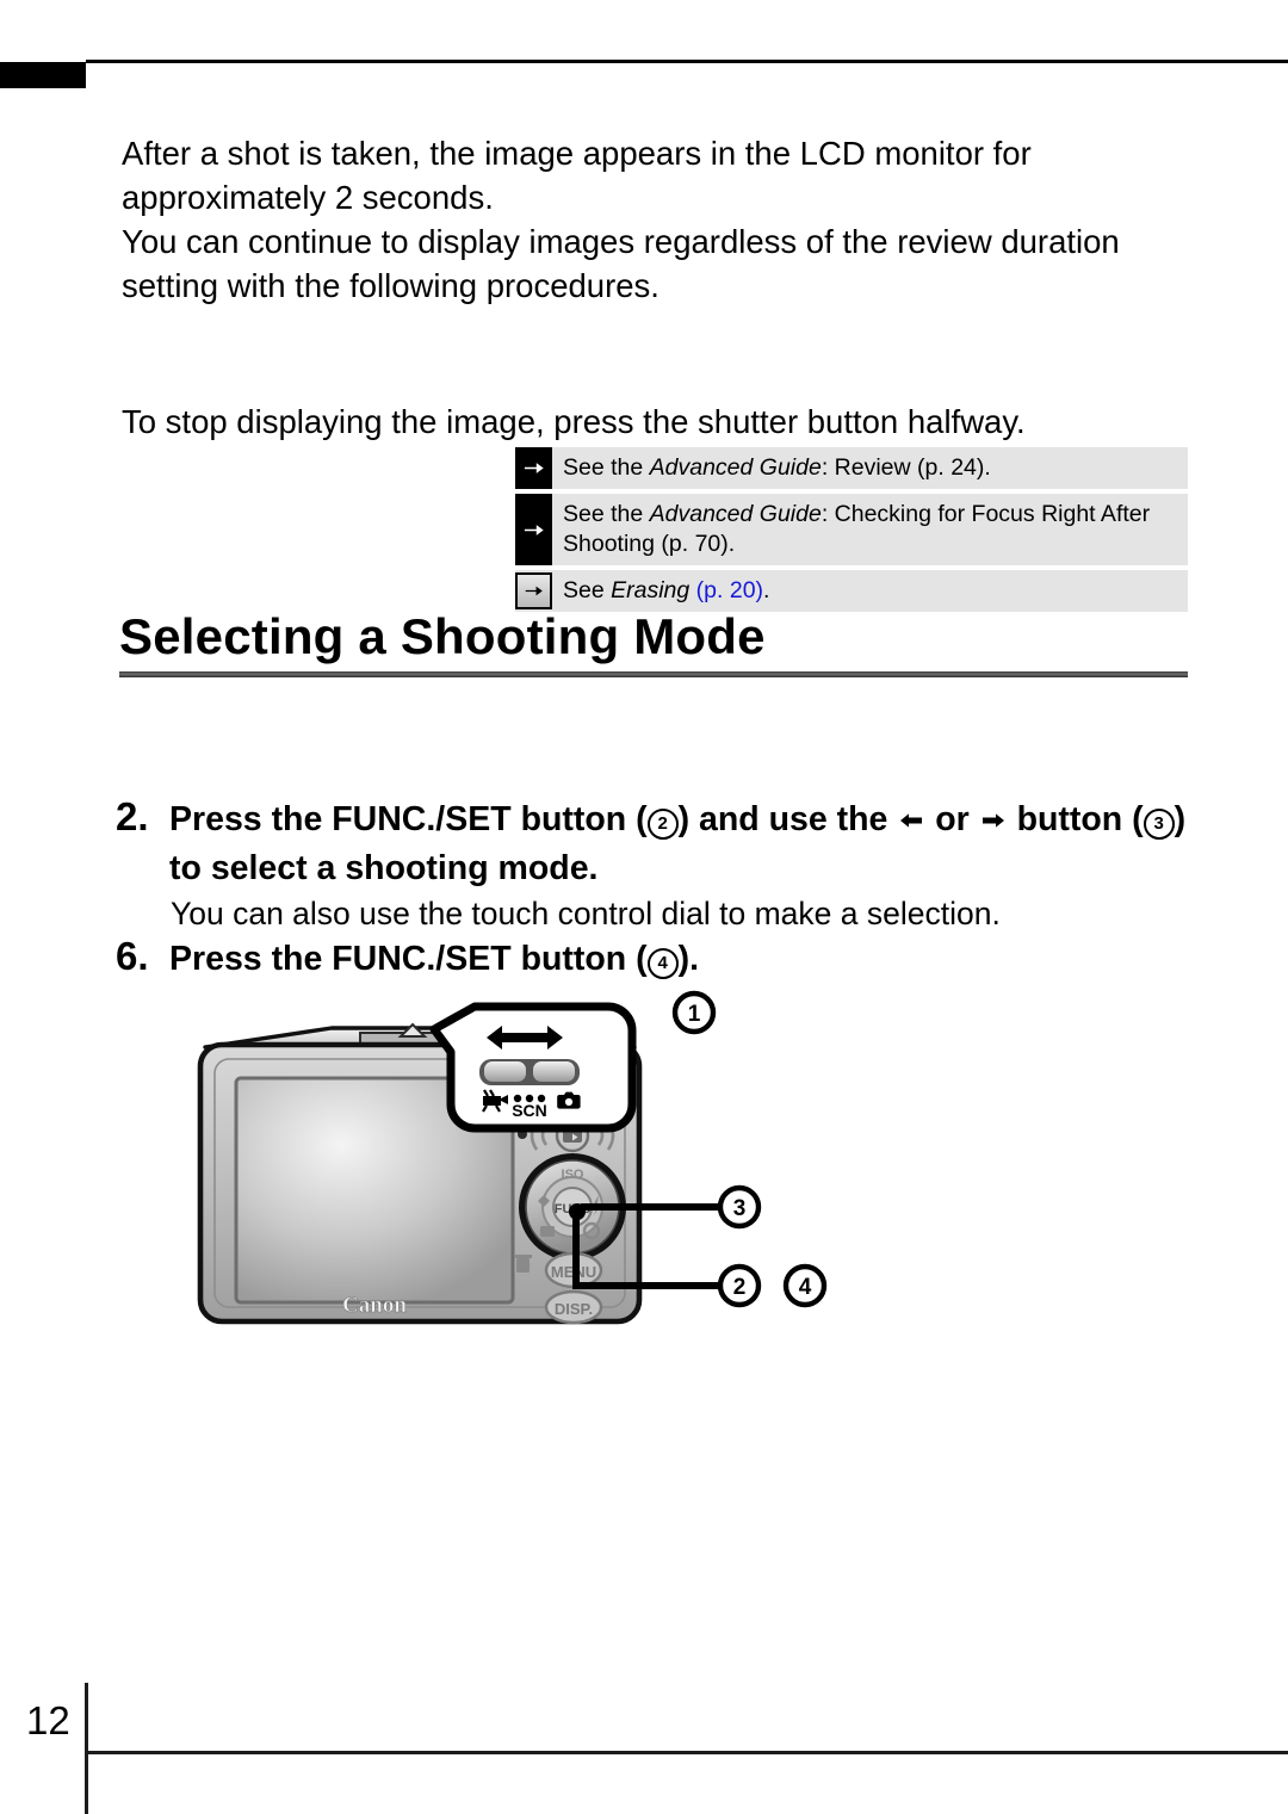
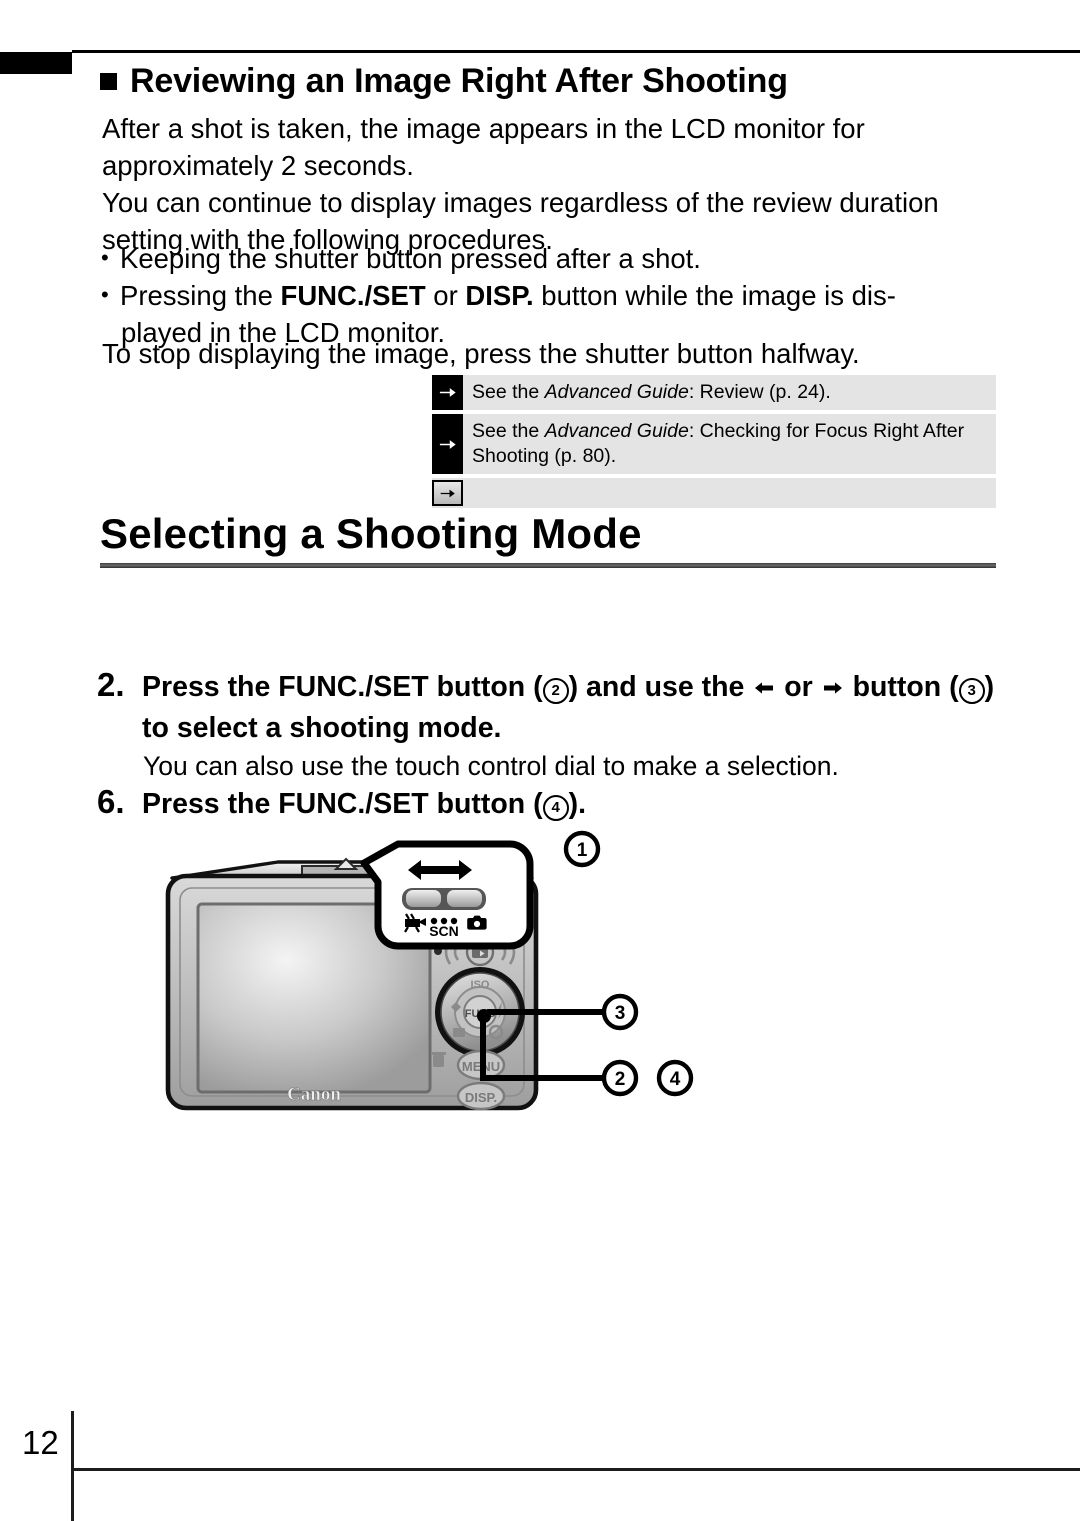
+ Reviewing an Image Right After Shooting
  After a shot is taken, the image appears in the LCD monitor for approximately 2 seconds.
  You can continue to display images regardless of the review duration setting with the following procedures.
+ Keeping the shutter button pressed after a shot.
+ Pressing the FUNC./SET or DISP. button while the image is dis-
+ played in the LCD monitor.
  To stop displaying the image, press the shutter button halfway.
  See the Advanced Guide: Review (p. 24).
- See the Advanced Guide: Checking for Focus Right After Shooting (p. 70).
+ See the Advanced Guide: Checking for Focus Right After Shooting (p. 80).
- See Erasing (p. 20).
  Selecting a Shooting Mode
  2.
  Press the FUNC./SET button ( 2 ) and use the or button ( 3 ) to select a shooting mode.
  You can also use the touch control dial to make a selection.
  6.
  Press the FUNC./SET button ( 4 ).
  Canon
  ISO
  MENU
  DISP.
  SCN
  1
  3
  2
  4
  12
